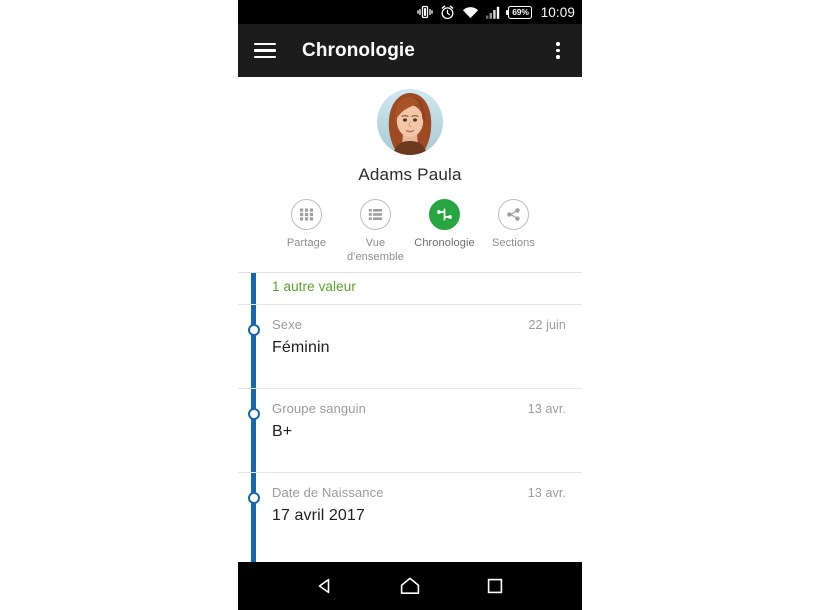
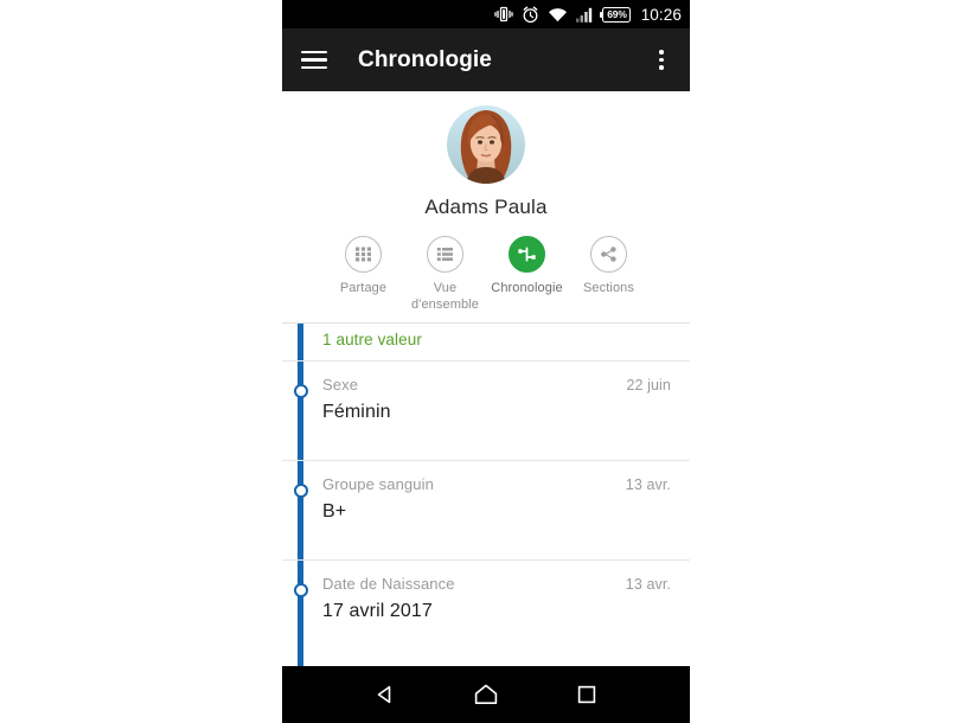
  69%
- 10:09
+ 10:26
  Chronologie
  Adams Paula
  Partage
  Vue d'ensemble
  Chronologie
  Sections
  1 autre valeur
  Sexe
  22 juin
  Féminin
  Groupe sanguin
  13 avr.
  B+
  Date de Naissance
  13 avr.
  17 avril 2017
